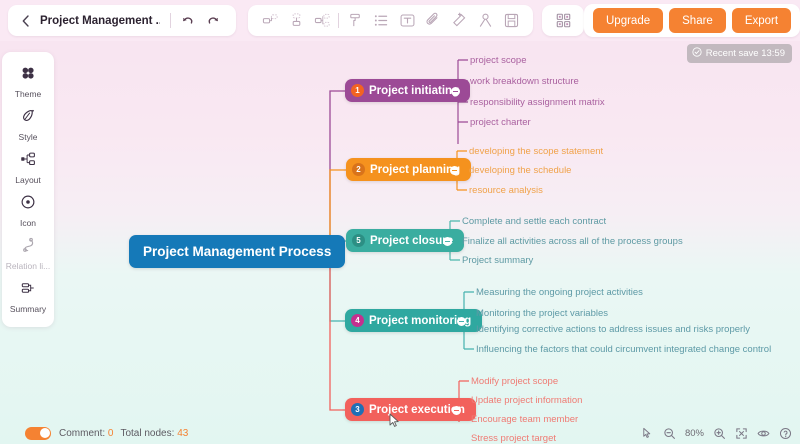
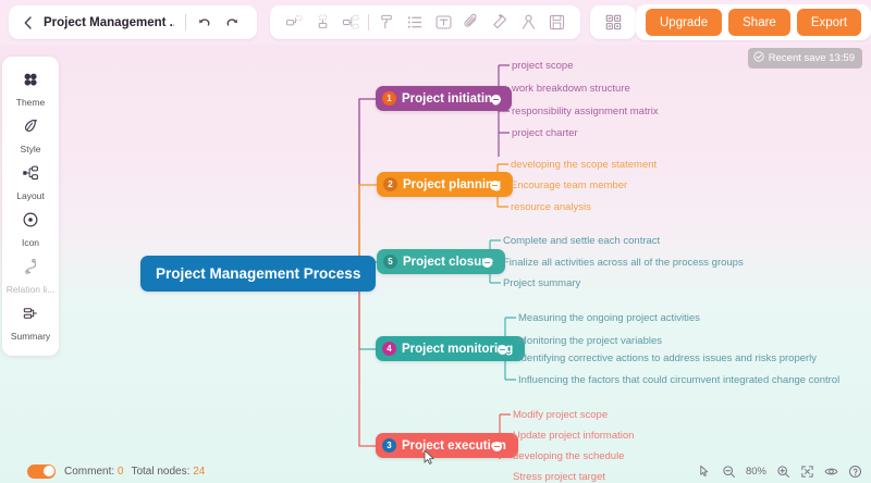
  Project Management .
  Upgrade
  Share
  Export
  Recent save 13:59
  Theme
  Style
  Layout
  Icon
  Relation li...
  Summary
  Project Management Process
  1
  Project initiatin
  project scope
  work breakdown structure
  responsibility assignment matrix
  project charter
  2
  Project planni
  developing the scope statement
- developing the schedule
+ Encourage team member
  resource analysis
  5
  Project closu
  Complete and settle each contract
  Finalize all activities across all of the process groups
  Project summary
  4
  Project monitorig
  Measuring the ongoing project activities
  Monitoring the project variables
  Identifying corrective actions to address issues and risks properly
  Influencing the factors that could circumvent integrated change control
  3
  Project executin
  Modify project scope
  Update project information
- Encourage team member
+ developing the schedule
  Stress project target
  Comment: 0
- Total nodes: 43
+ Total nodes: 24
  80%
